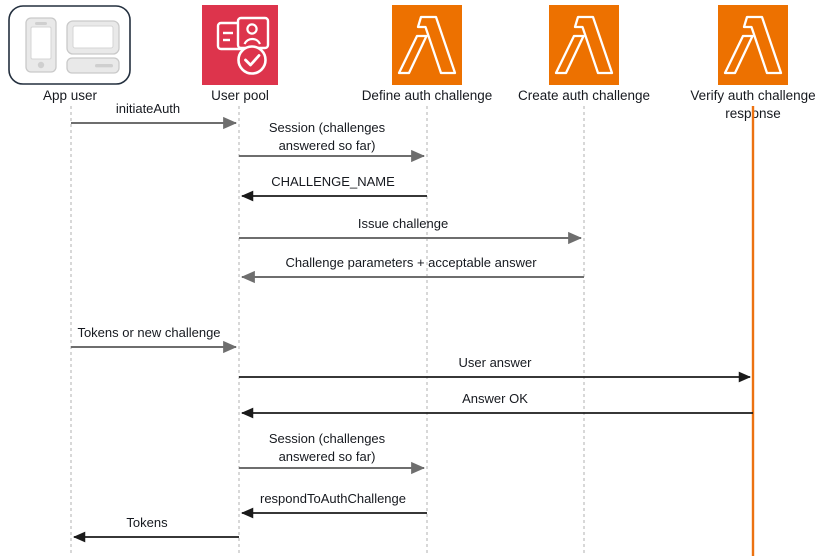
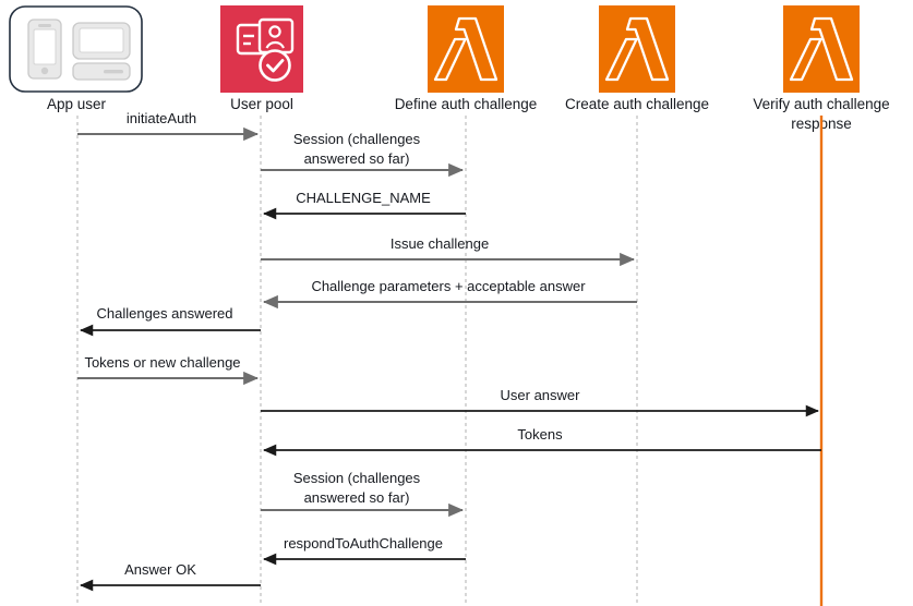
  App user
  User pool
  Define auth challenge
  Create auth challenge
  Verify auth challenge
  response
  initiateAuth
  Session (challenges
  answered so far)
  CHALLENGE_NAME
  Issue challenge
  Challenge parameters + acceptable answer
+ Challenges answered
  Tokens or new challenge
  User answer
- Answer OK
+ Tokens
  Session (challenges
  answered so far)
  respondToAuthChallenge
- Tokens
+ Answer OK
